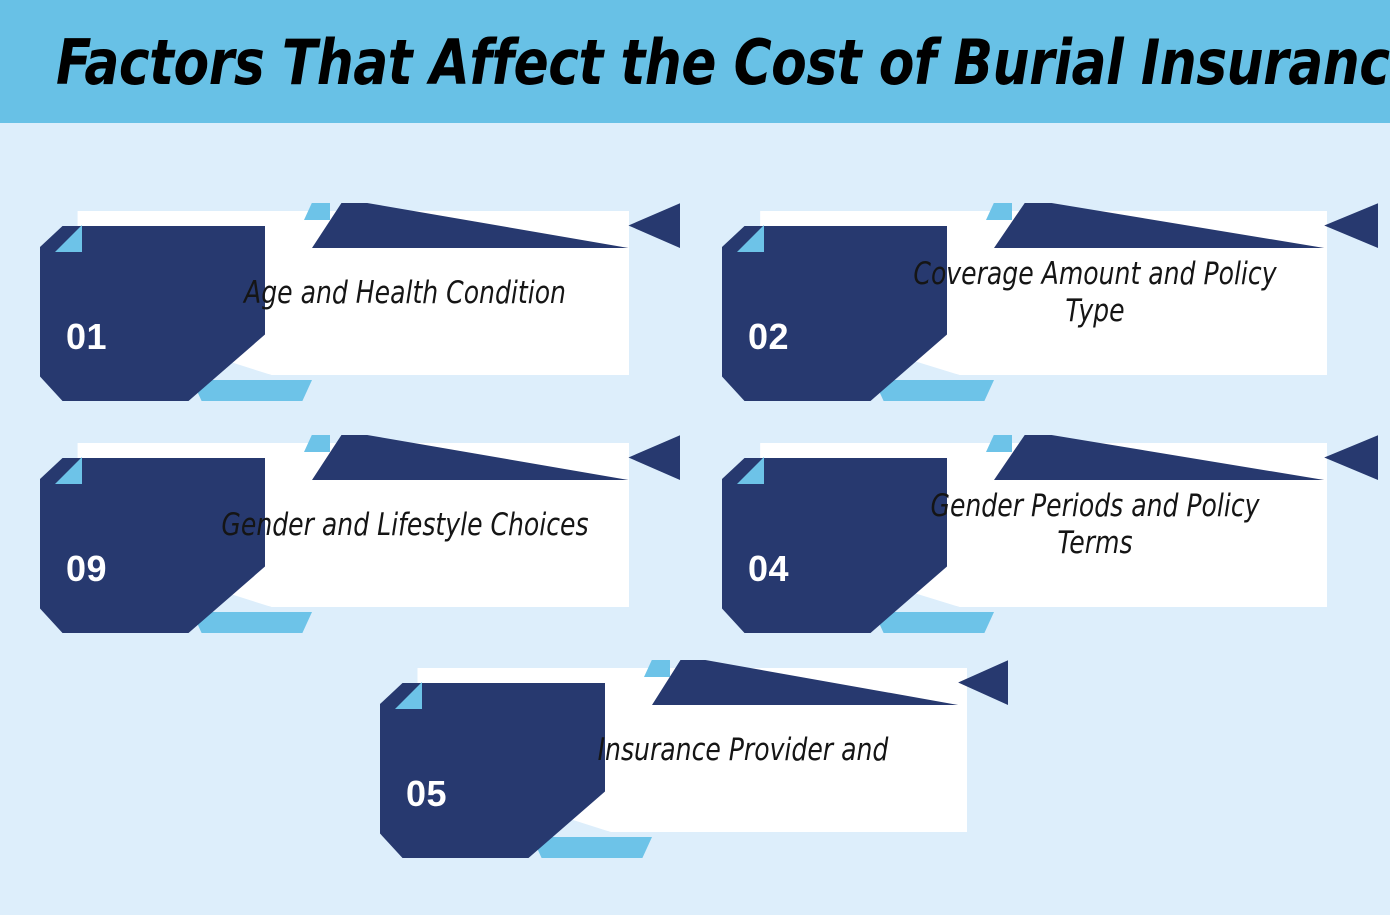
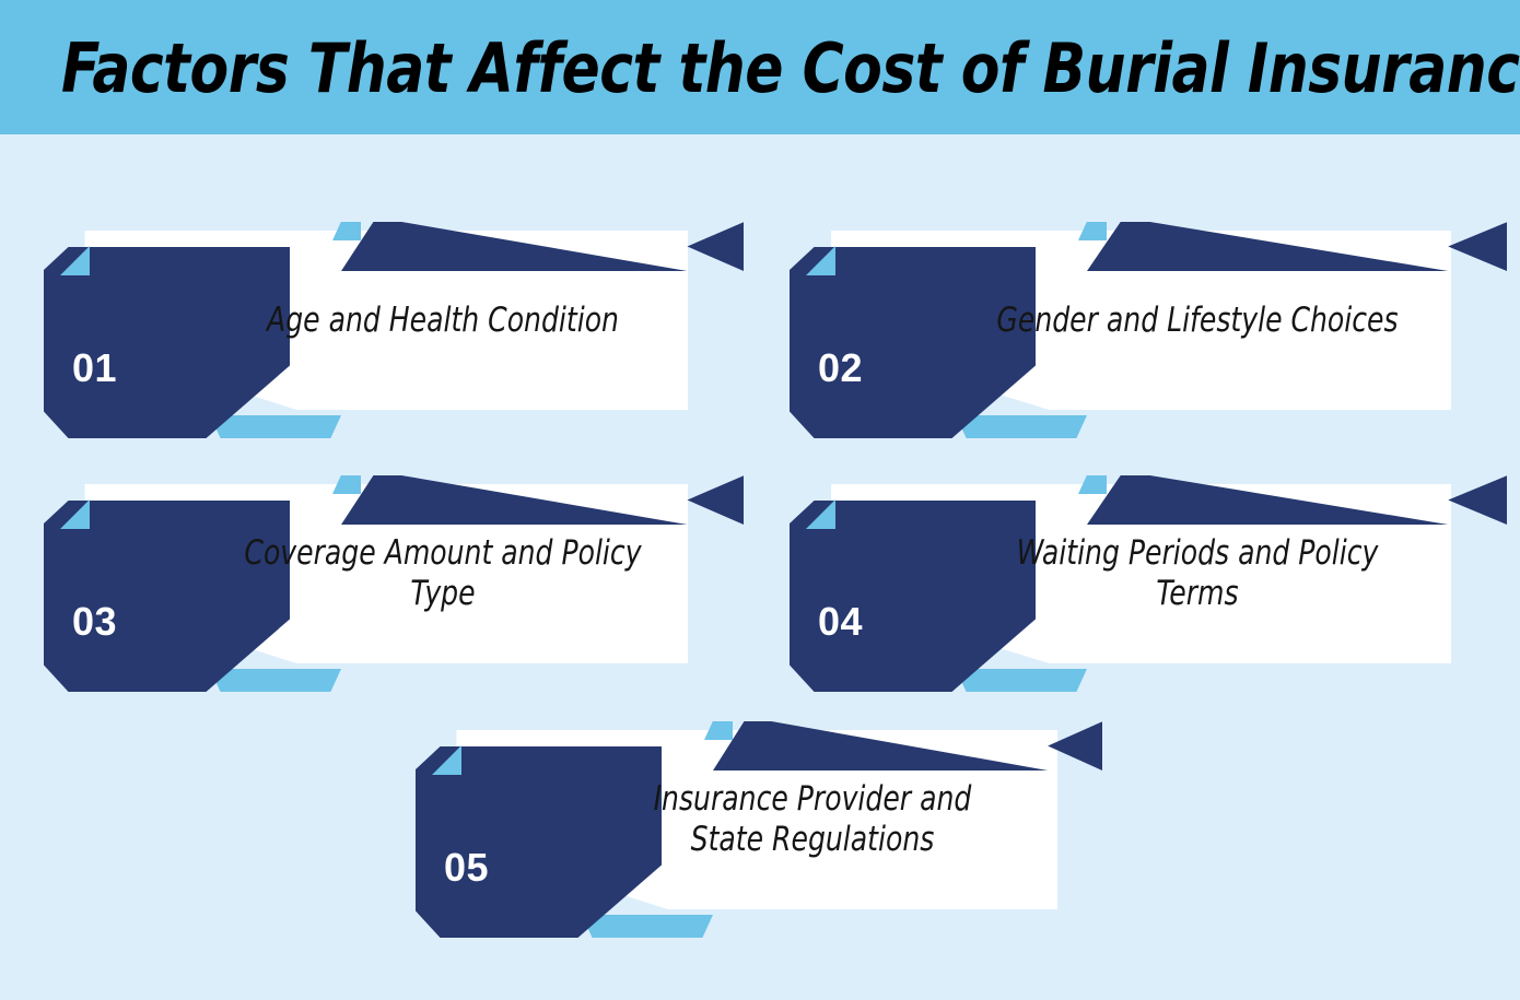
  Factors That Affect the Cost of Burial Insuranc
  01
  Age and Health Condition
  02
- Coverage Amount and Policy Type
+ Gender and Lifestyle Choices
- 09
+ 03
- Gender and Lifestyle Choices
+ Coverage Amount and Policy Type
  04
- Gender Periods and Policy Terms
+ Waiting Periods and Policy Terms
  05
  Insurance Provider and
+ State Regulations
